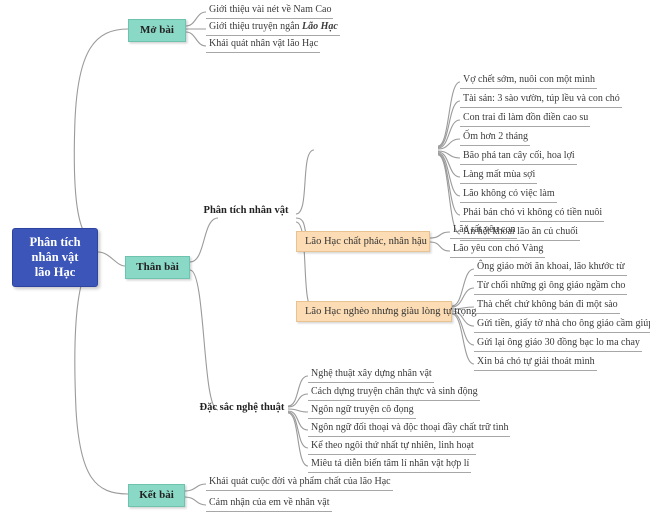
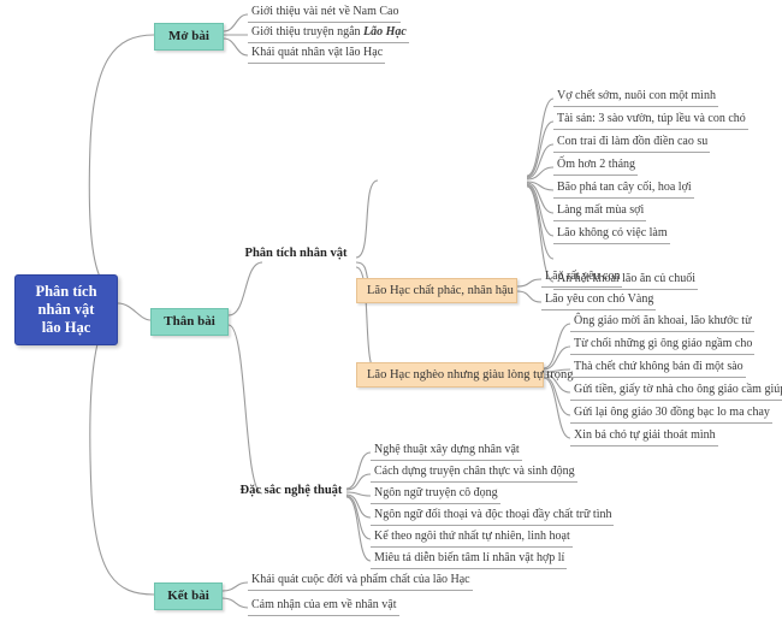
  Phân tích
  nhân vật
  lão Hạc
  Mở bài
  Giới thiệu vài nét về Nam Cao
  Giới thiệu truyện ngắn Lão Hạc
  Khái quát nhân vật lão Hạc
  Thân bài
  Phân tích nhân vật
  Vợ chết sớm, nuôi con một mình
  Tài sản: 3 sào vườn, túp lều và con chó
  Con trai đi làm đồn điền cao su
  Ốm hơn 2 tháng
  Bão phá tan cây cối, hoa lợi
  Làng mất mùa sợi
  Lão không có việc làm
- Phải bán chó vì không có tiền nuôi
  Ăn hết khoai lão ăn củ chuối
  Lão Hạc chất phác, nhân hậu
  Lão rất yêu con
  Lão yêu con chó Vàng
  Lão Hạc nghèo nhưng giàu lòng tự trọng
  Ông giáo mời ăn khoai, lão khước từ
  Từ chối những gì ông giáo ngầm cho
  Thà chết chứ không bán đi một sào
  Gửi tiền, giấy tờ nhà cho ông giáo cầm giú
  Gửi lại ông giáo 30 đồng bạc lo ma chay
  Xin bả chó tự giải thoát mình
  Đặc sắc nghệ thuật
  Nghệ thuật xây dựng nhân vật
  Cách dựng truyện chân thực và sinh động
  Ngôn ngữ truyện cô đọng
  Ngôn ngữ đối thoại và độc thoại đầy chất trữ tình
  Kể theo ngôi thứ nhất tự nhiên, linh hoạt
  Miêu tả diễn biến tâm lí nhân vật hợp lí
  Kết bài
  Khái quát cuộc đời và phẩm chất của lão Hạc
  Cảm nhận của em về nhân vật
